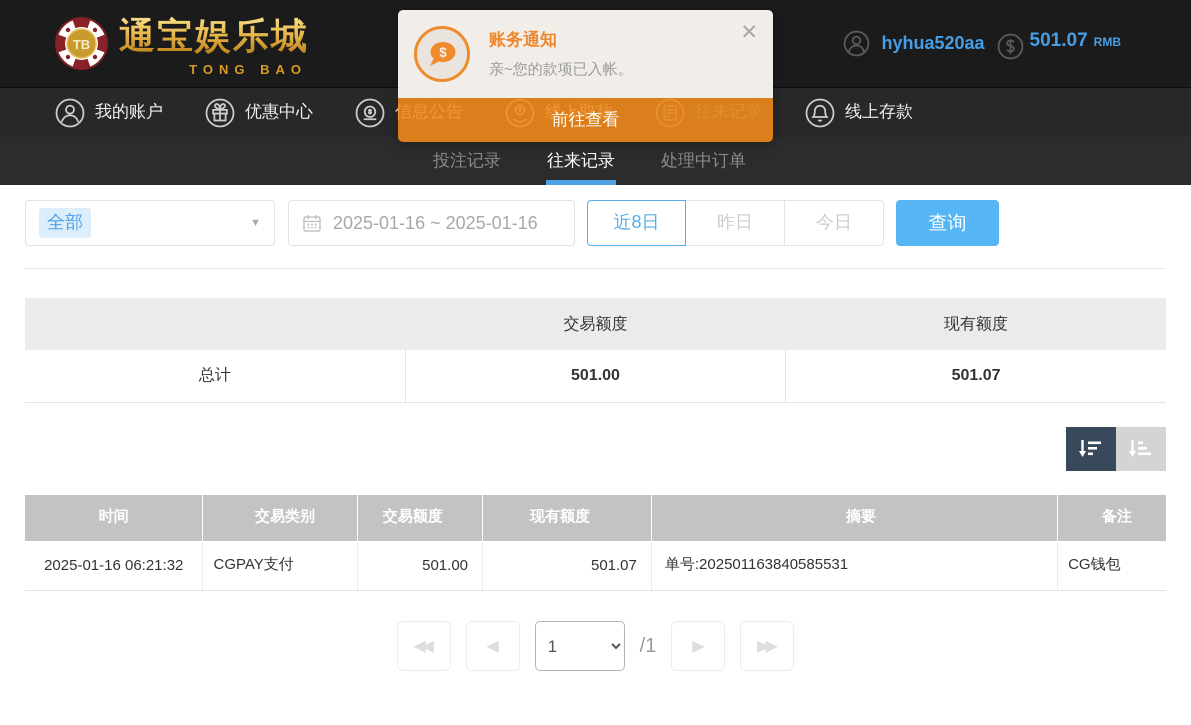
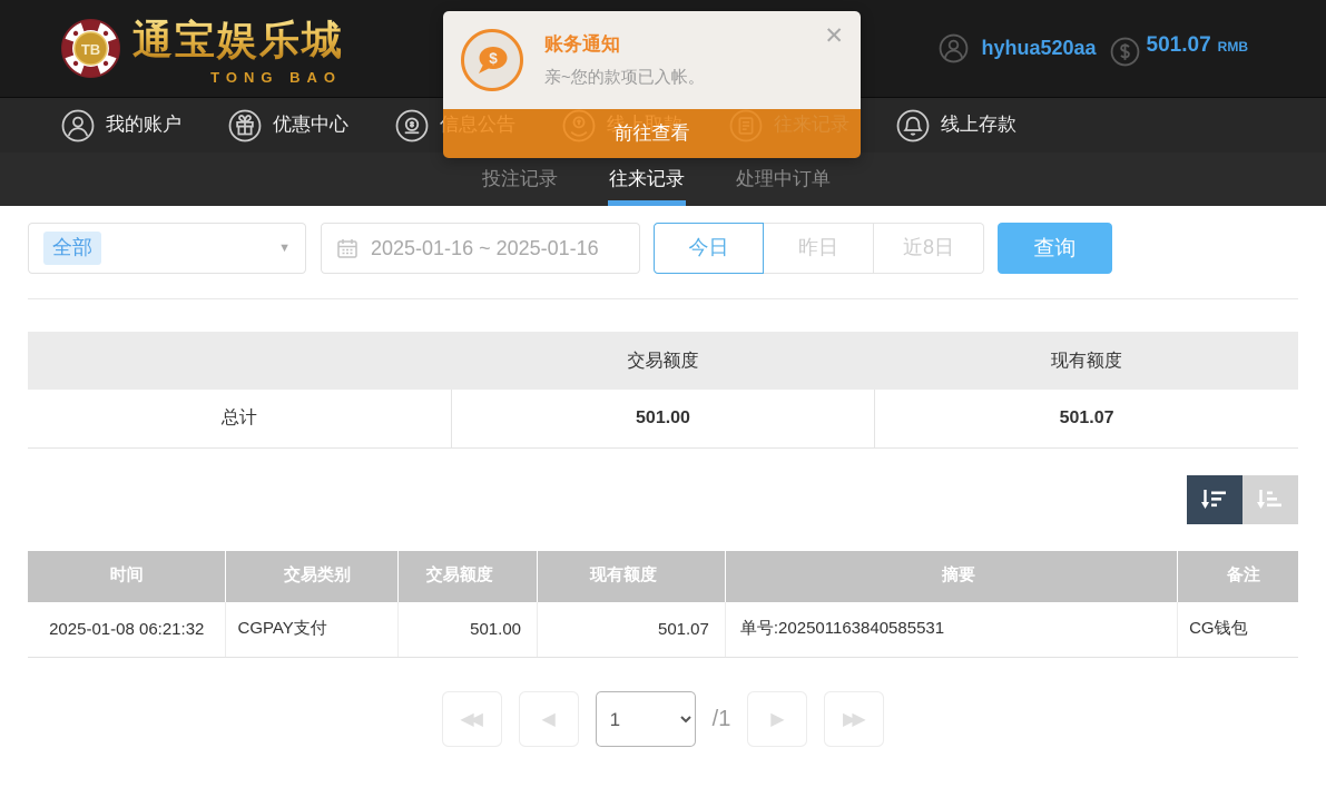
  TB
  通宝娱乐城
  TONG BAO
  hyhua520aa
  501.07
  RMB
  我的账户
  优惠中心
  信息公告
  线上取款
  往来记录
  线上存款
  投注记录
  往来记录
  处理中订单
  全部
  ▼
  2025-01-16 ~ 2025-01-16
- 近8日
+ 今日
  昨日
- 今日
+ 近8日
  查询
  	交易额度	现有额度
  总计	501.00	501.07
  时间	交易类别	交易额度	现有额度	摘要	备注
- 2025-01-16 06:21:32	CGPAY支付	501.00	501.07	单号:202501163840585531	CG钱包
+ 2025-01-08 06:21:32	CGPAY支付	501.00	501.07	单号:202501163840585531	CG钱包
  ◀◀
  ◀
  1
  /1
  ▶
  ▶▶
  $
  账务通知
  亲~您的款项已入帐。
  ✕
  前往查看
